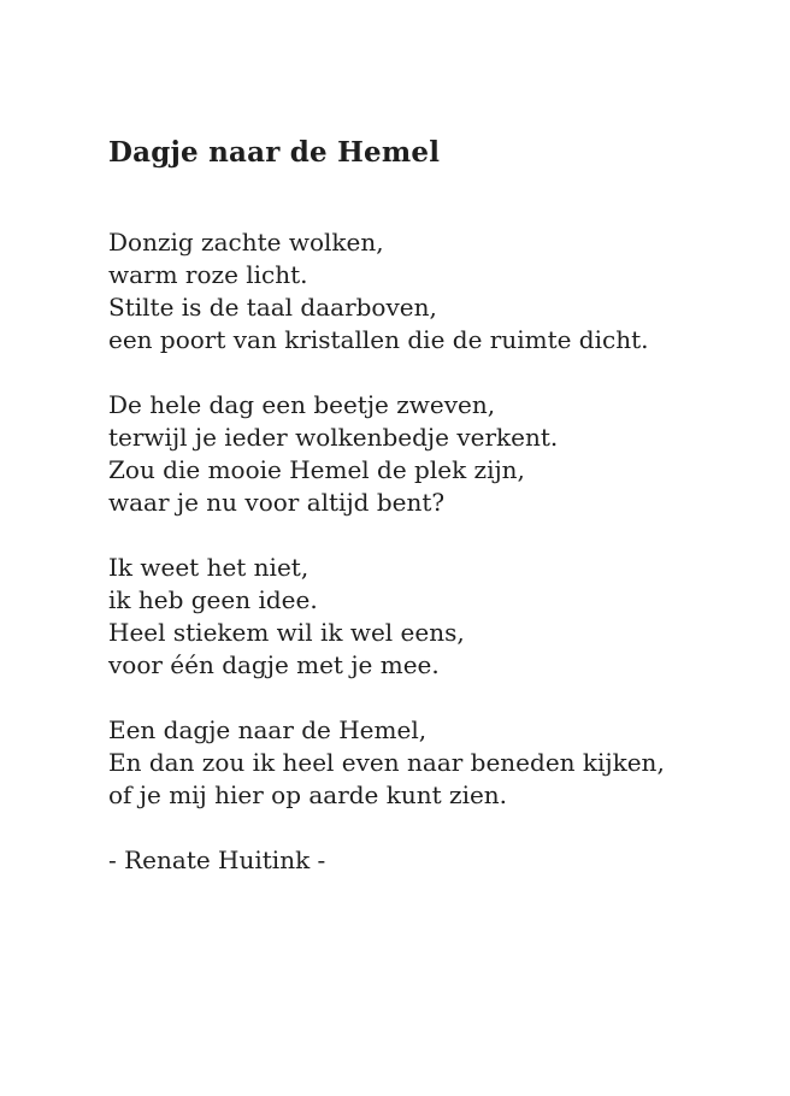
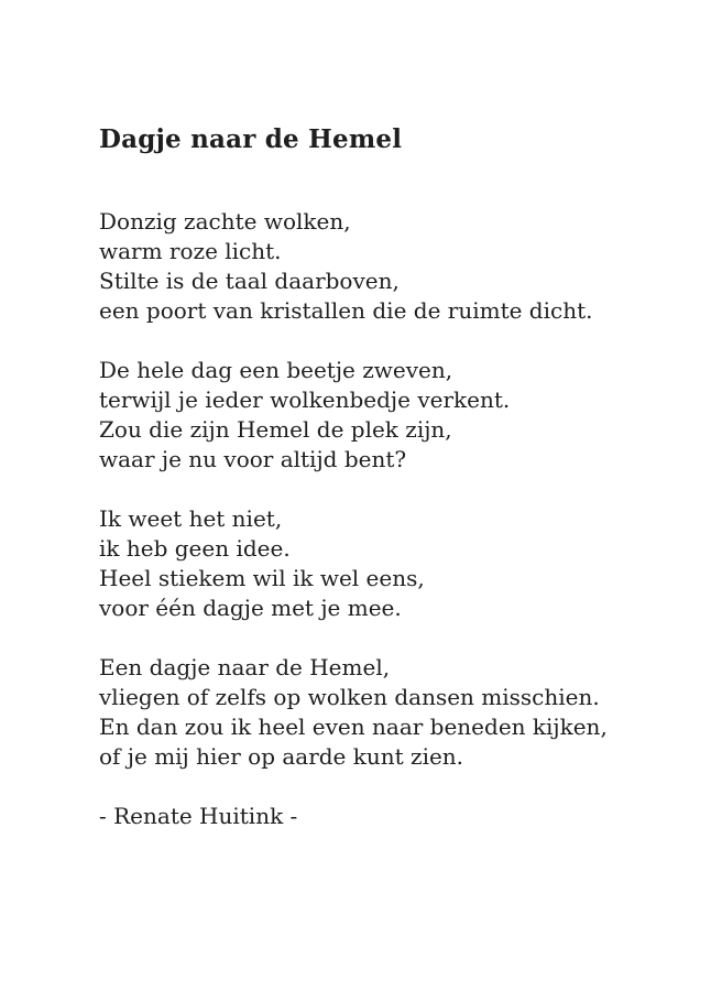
  Dagje naar de Hemel
  Donzig zachte wolken,
  warm roze licht.
  Stilte is de taal daarboven,
  een poort van kristallen die de ruimte dicht.
  De hele dag een beetje zweven,
  terwijl je ieder wolkenbedje verkent.
- Zou die mooie Hemel de plek zijn,
+ Zou die zijn Hemel de plek zijn,
  waar je nu voor altijd bent?
  Ik weet het niet,
  ik heb geen idee.
  Heel stiekem wil ik wel eens,
  voor één dagje met je mee.
  Een dagje naar de Hemel,
+ vliegen of zelfs op wolken dansen misschien.
  En dan zou ik heel even naar beneden kijken,
  of je mij hier op aarde kunt zien.
  - Renate Huitink -
